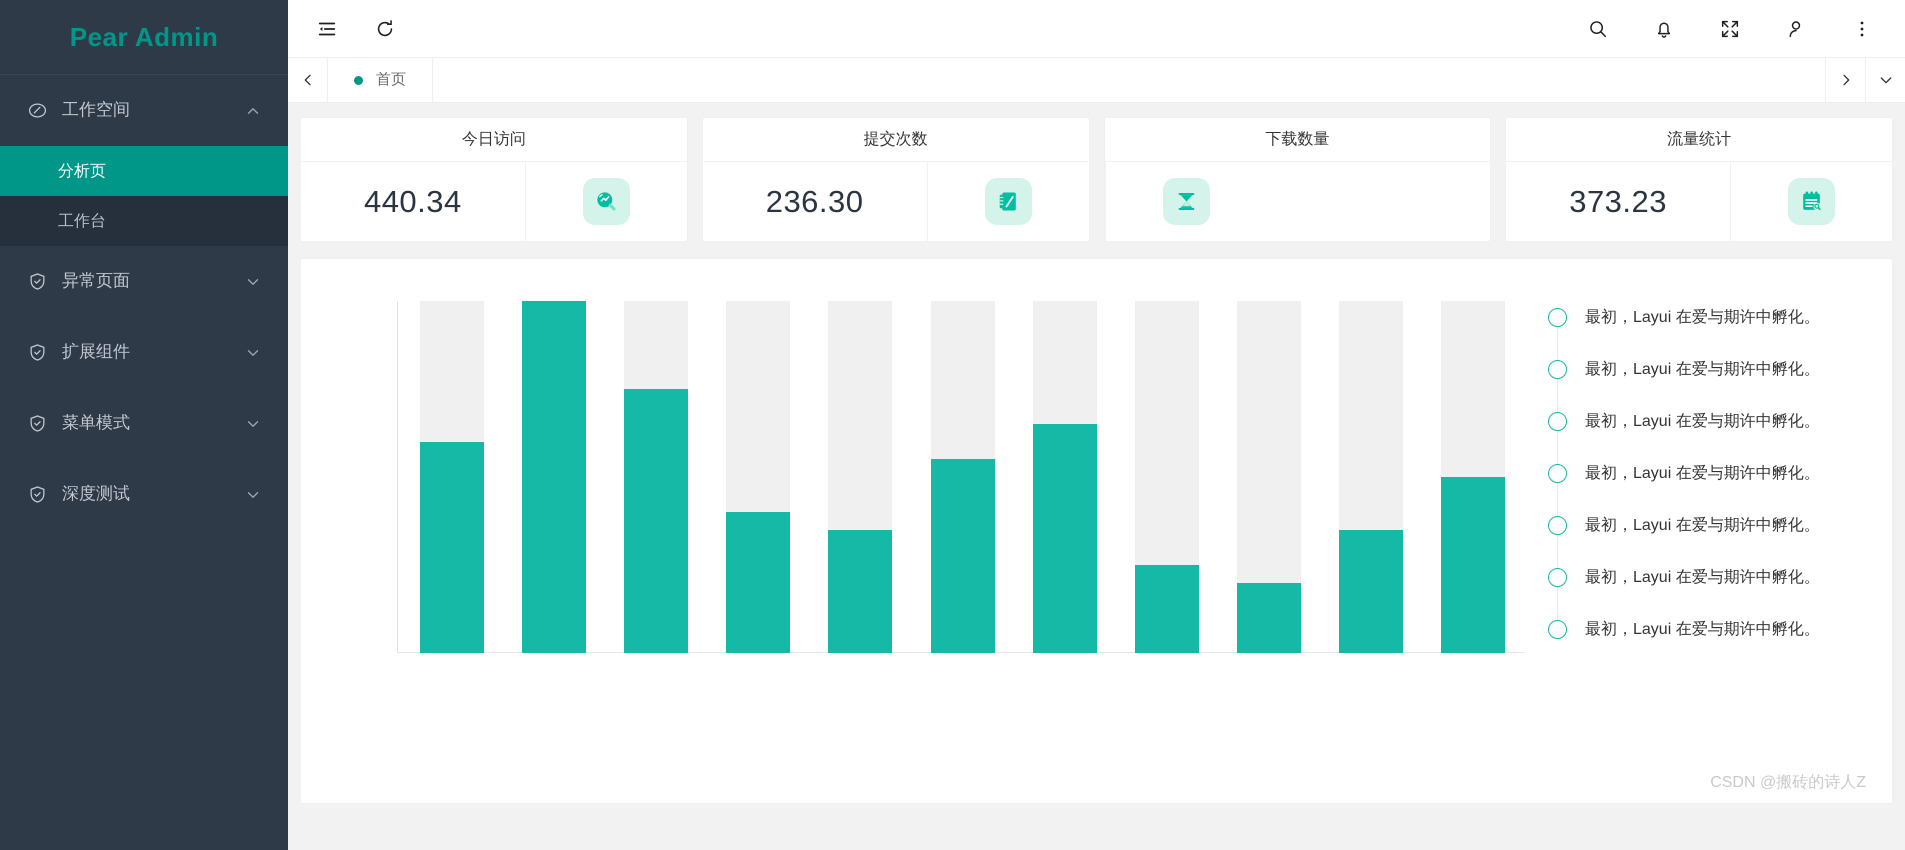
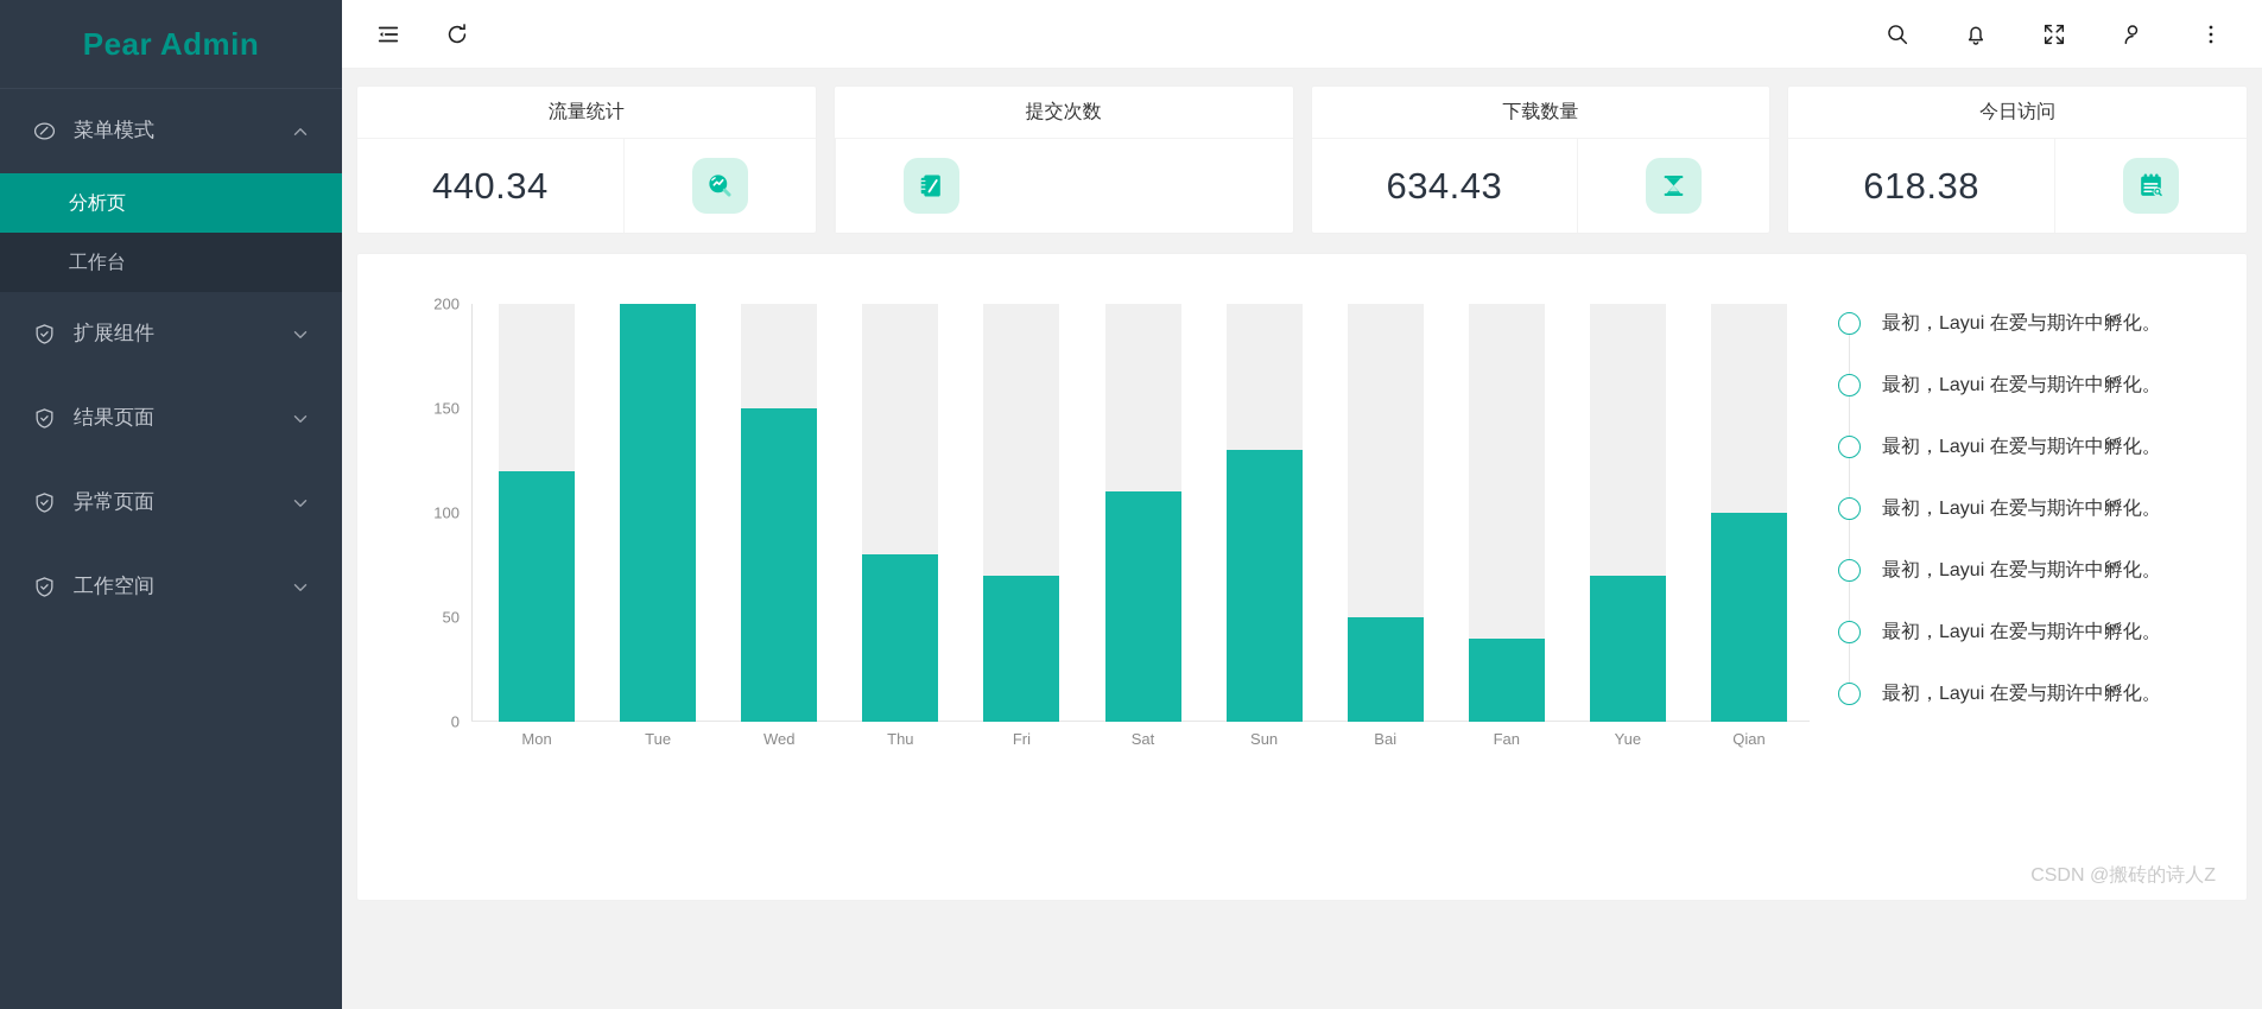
  Pear Admin
- 工作空间
+ 菜单模式
  分析页
  工作台
- 异常页面
+ 扩展组件
+ 结果页面
- 扩展组件
+ 异常页面
- 菜单模式
+ 工作空间
- 深度测试
- 首页
- 今日访问
+ 流量统计
  440.34
  提交次数
- 236.30
  下载数量
+ 634.43
- 流量统计
+ 今日访问
- 373.23
+ 618.38
+ 200
+ 150
+ 100
+ 50
+ 0
+ Mon
+ Tue
+ Wed
+ Thu
+ Fri
+ Sat
+ Sun
+ Bai
+ Fan
+ Yue
+ Qian
  最初，Layui 在爱与期许中孵化。
  最初，Layui 在爱与期许中孵化。
  最初，Layui 在爱与期许中孵化。
  最初，Layui 在爱与期许中孵化。
  最初，Layui 在爱与期许中孵化。
  最初，Layui 在爱与期许中孵化。
  最初，Layui 在爱与期许中孵化。
  CSDN @搬砖的诗人Z
